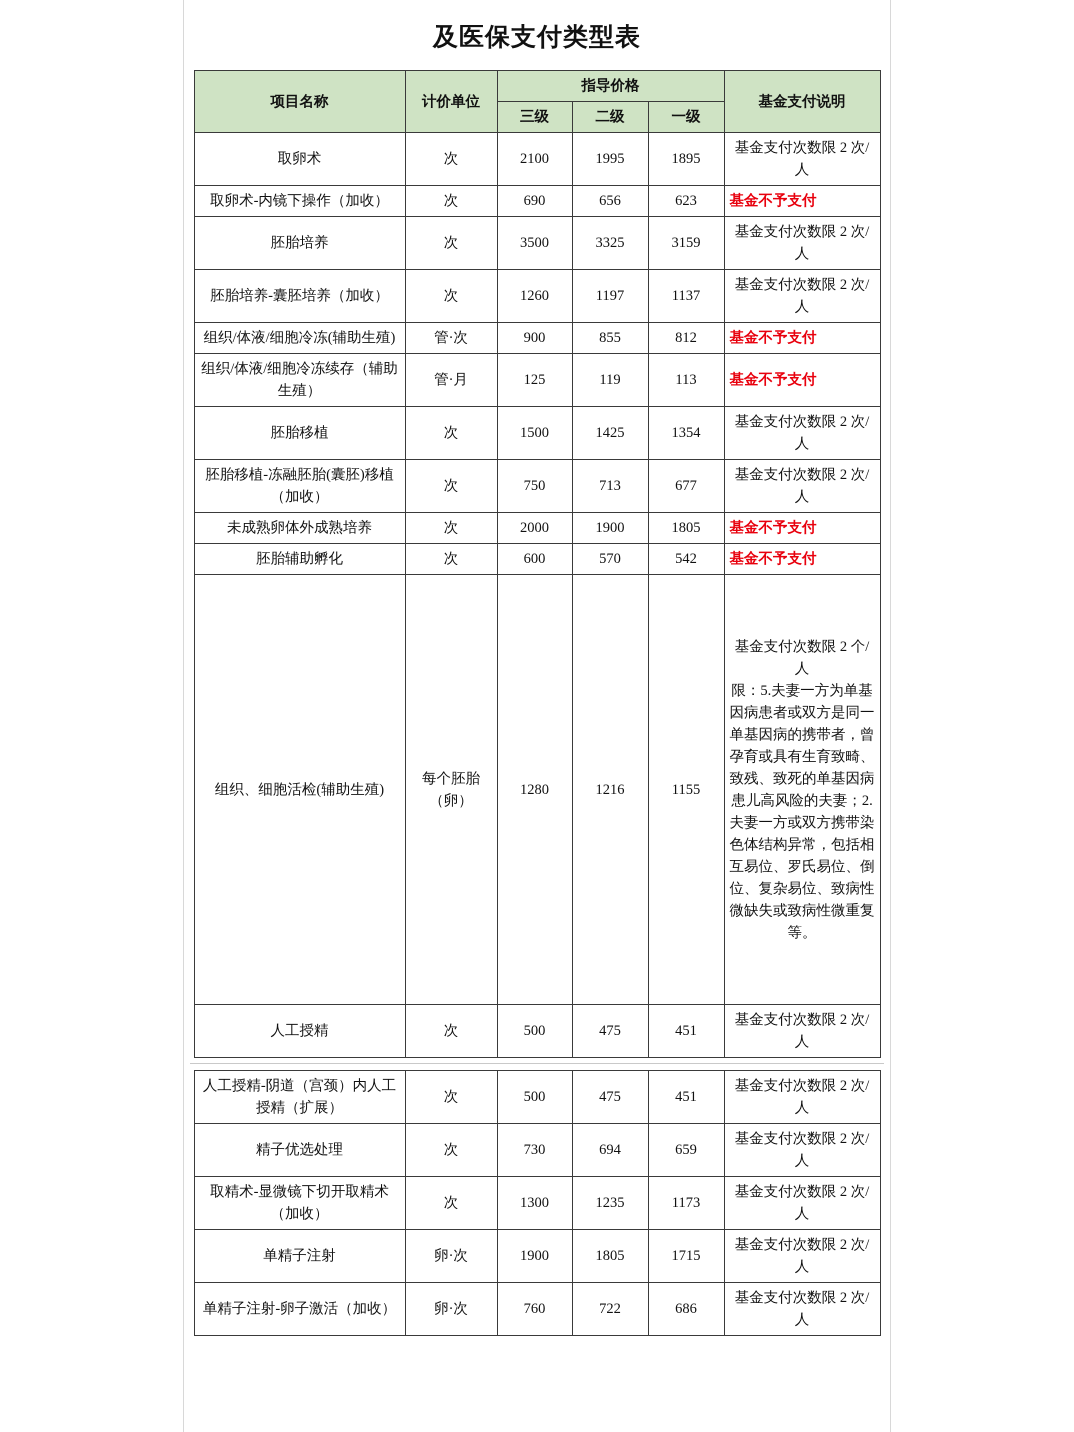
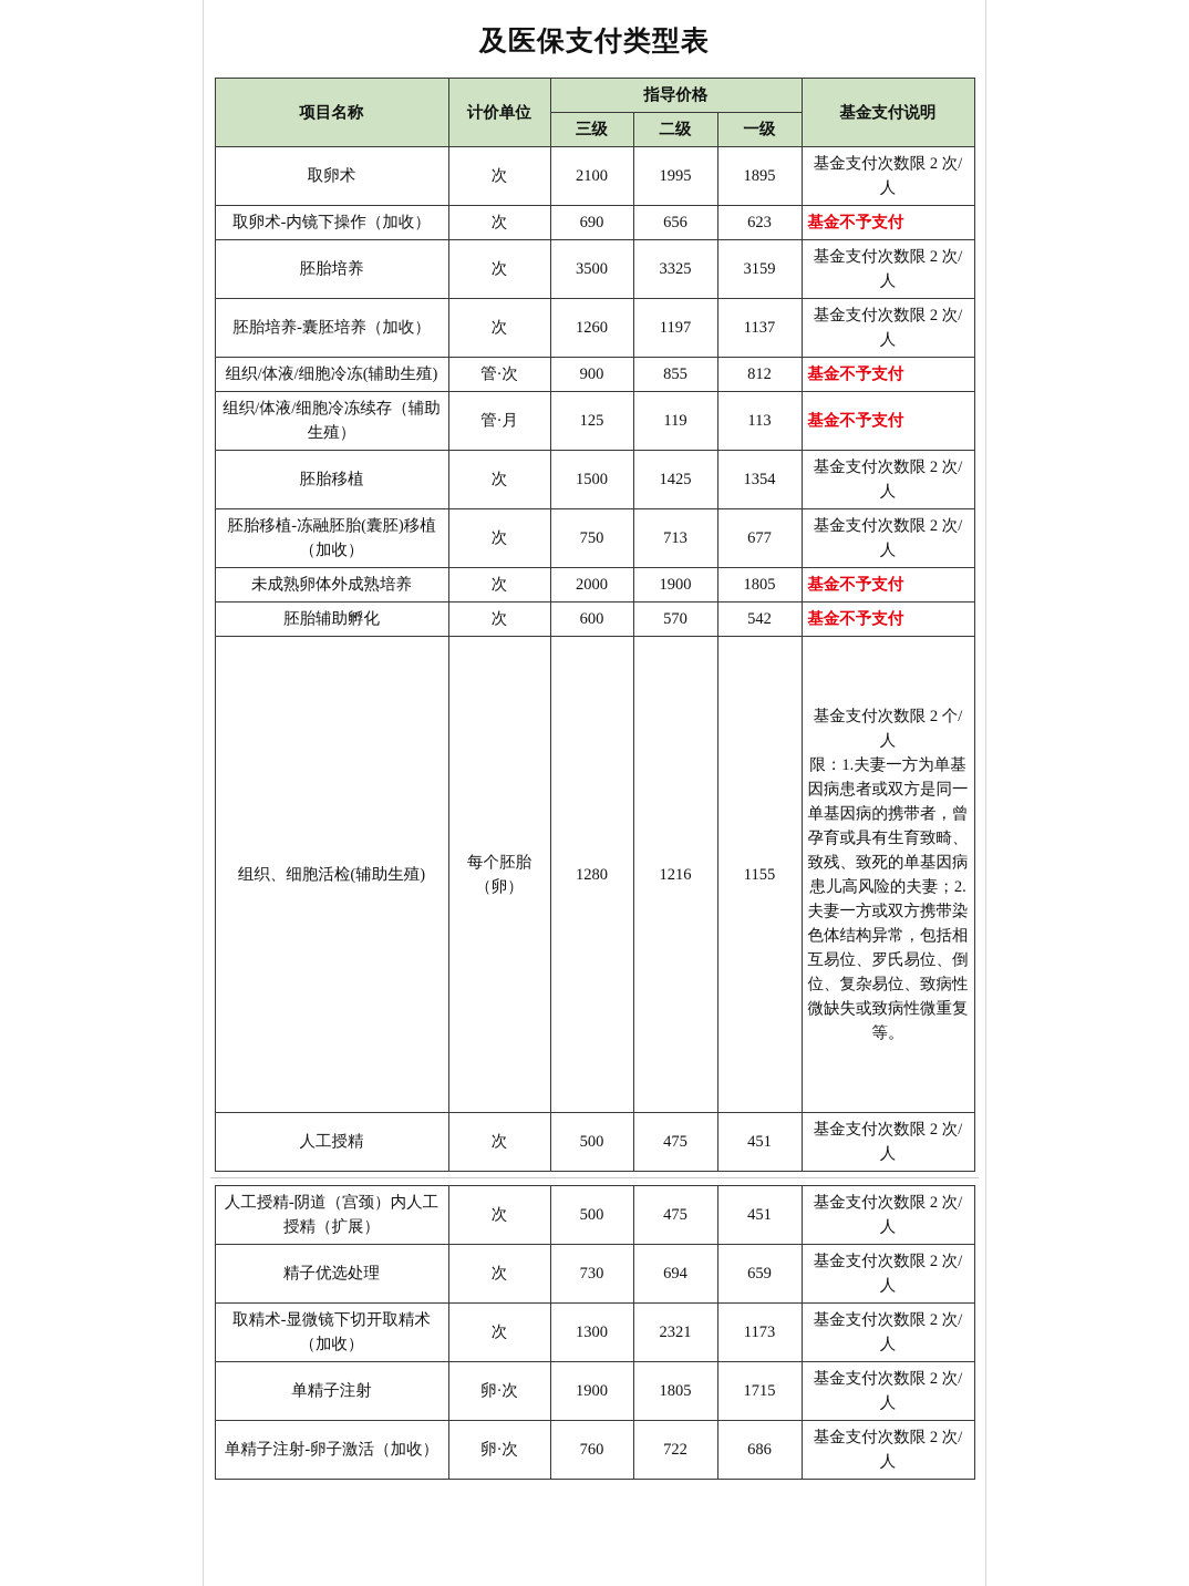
  及医保支付类型表
  项目名称	计价单位	指导价格	基金支付说明
  三级	二级	一级
  取卵术	次	2100	1995	1895	基金支付次数限 2 次/人
  取卵术-内镜下操作（加收）	次	690	656	623	基金不予支付
  胚胎培养	次	3500	3325	3159	基金支付次数限 2 次/人
  胚胎培养-囊胚培养（加收）	次	1260	1197	1137	基金支付次数限 2 次/人
  组织/体液/细胞冷冻(辅助生殖)	管·次	900	855	812	基金不予支付
  组织/体液/细胞冷冻续存（辅助生殖）	管·月	125	119	113	基金不予支付
  胚胎移植	次	1500	1425	1354	基金支付次数限 2 次/人
  胚胎移植-冻融胚胎(囊胚)移植（加收）	次	750	713	677	基金支付次数限 2 次/人
  未成熟卵体外成熟培养	次	2000	1900	1805	基金不予支付
  胚胎辅助孵化	次	600	570	542	基金不予支付
- 组织、细胞活检(辅助生殖)	每个胚胎（卵）	1280	1216	1155	基金支付次数限 2 个/人 限：5.夫妻一方为单基因病患者或双方是同一单基因病的携带者，曾孕育或具有生育致畸、致残、致死的单基因病患儿高风险的夫妻；2.夫妻一方或双方携带染色体结构异常，包括相互易位、罗氏易位、倒位、复杂易位、致病性微缺失或致病性微重复等。
+ 组织、细胞活检(辅助生殖)	每个胚胎（卵）	1280	1216	1155	基金支付次数限 2 个/人 限：1.夫妻一方为单基因病患者或双方是同一单基因病的携带者，曾孕育或具有生育致畸、致残、致死的单基因病患儿高风险的夫妻；2.夫妻一方或双方携带染色体结构异常，包括相互易位、罗氏易位、倒位、复杂易位、致病性微缺失或致病性微重复等。
  人工授精	次	500	475	451	基金支付次数限 2 次/人
  人工授精-阴道（宫颈）内人工授精（扩展）	次	500	475	451	基金支付次数限 2 次/人
  精子优选处理	次	730	694	659	基金支付次数限 2 次/人
- 取精术-显微镜下切开取精术（加收）	次	1300	1235	1173	基金支付次数限 2 次/人
+ 取精术-显微镜下切开取精术（加收）	次	1300	2321	1173	基金支付次数限 2 次/人
  单精子注射	卵·次	1900	1805	1715	基金支付次数限 2 次/人
  单精子注射-卵子激活（加收）	卵·次	760	722	686	基金支付次数限 2 次/人
